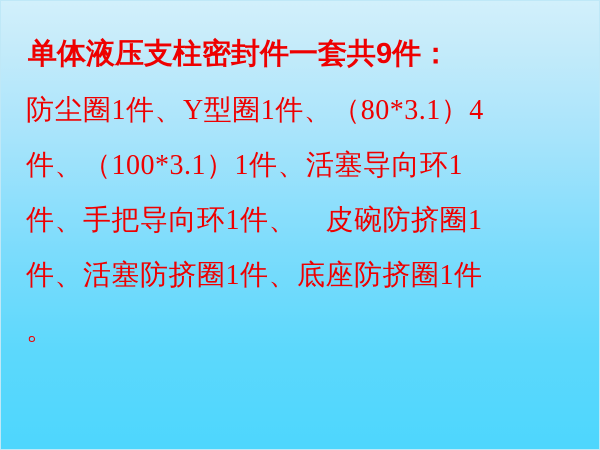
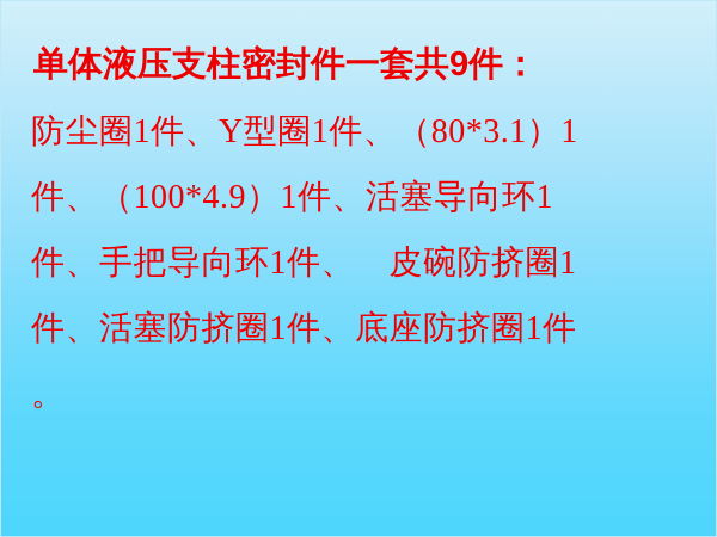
  单体液压支柱密封件一套共9件：
- 防尘圈1件、Y型圈1件、（80*3.1）4
+ 防尘圈1件、Y型圈1件、（80*3.1）1
- 件、（100*3.1）1件、活塞导向环1
+ 件、（100*4.9）1件、活塞导向环1
  件、手把导向环1件、 皮碗防挤圈1
  件、活塞防挤圈1件、底座防挤圈1件
  。
